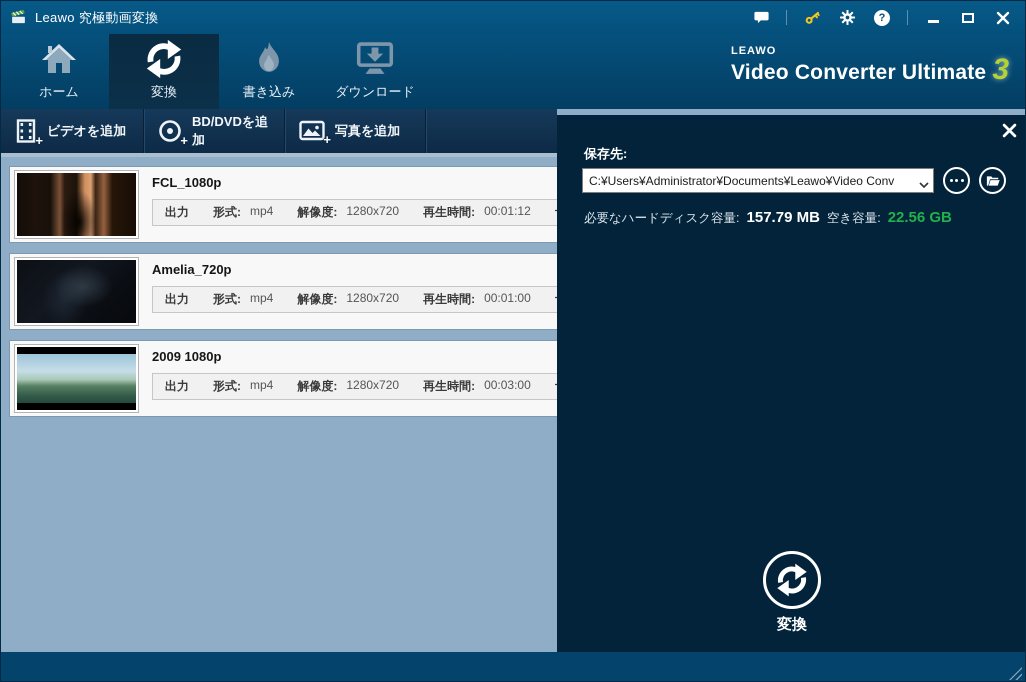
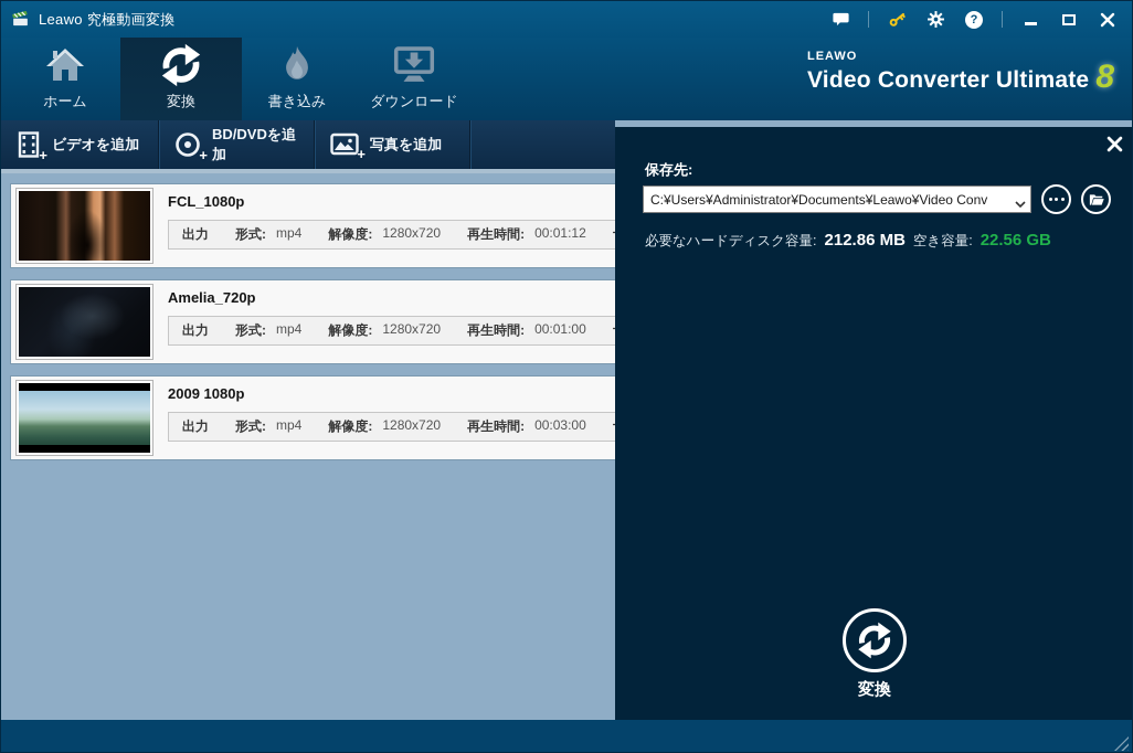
  Leawo 究極動画変換
  ?
  ホーム
  変換
  書き込み
  ダウンロード
  LEAWO
  Video Converter Ultimate
- 3
+ 8
  +
  ビデオを追加
  +
  BD/DVDを追加
  +
  写真を追加
  FCL_1080p
  出力
  形式:
  mp4
  解像度:
  1280x720
  再生時間:
  00:01:12
  Amelia_720p
  出力
  形式:
  mp4
  解像度:
  1280x720
  再生時間:
  00:01:00
  2009 1080p
  出力
  形式:
  mp4
  解像度:
  1280x720
  再生時間:
  00:03:00
  保存先:
  C:¥Users¥Administrator¥Documents¥Leawo¥Video Conv
  必要なハードディスク容量:
- 157.79 MB
+ 212.86 MB
  空き容量:
  22.56 GB
  変換
